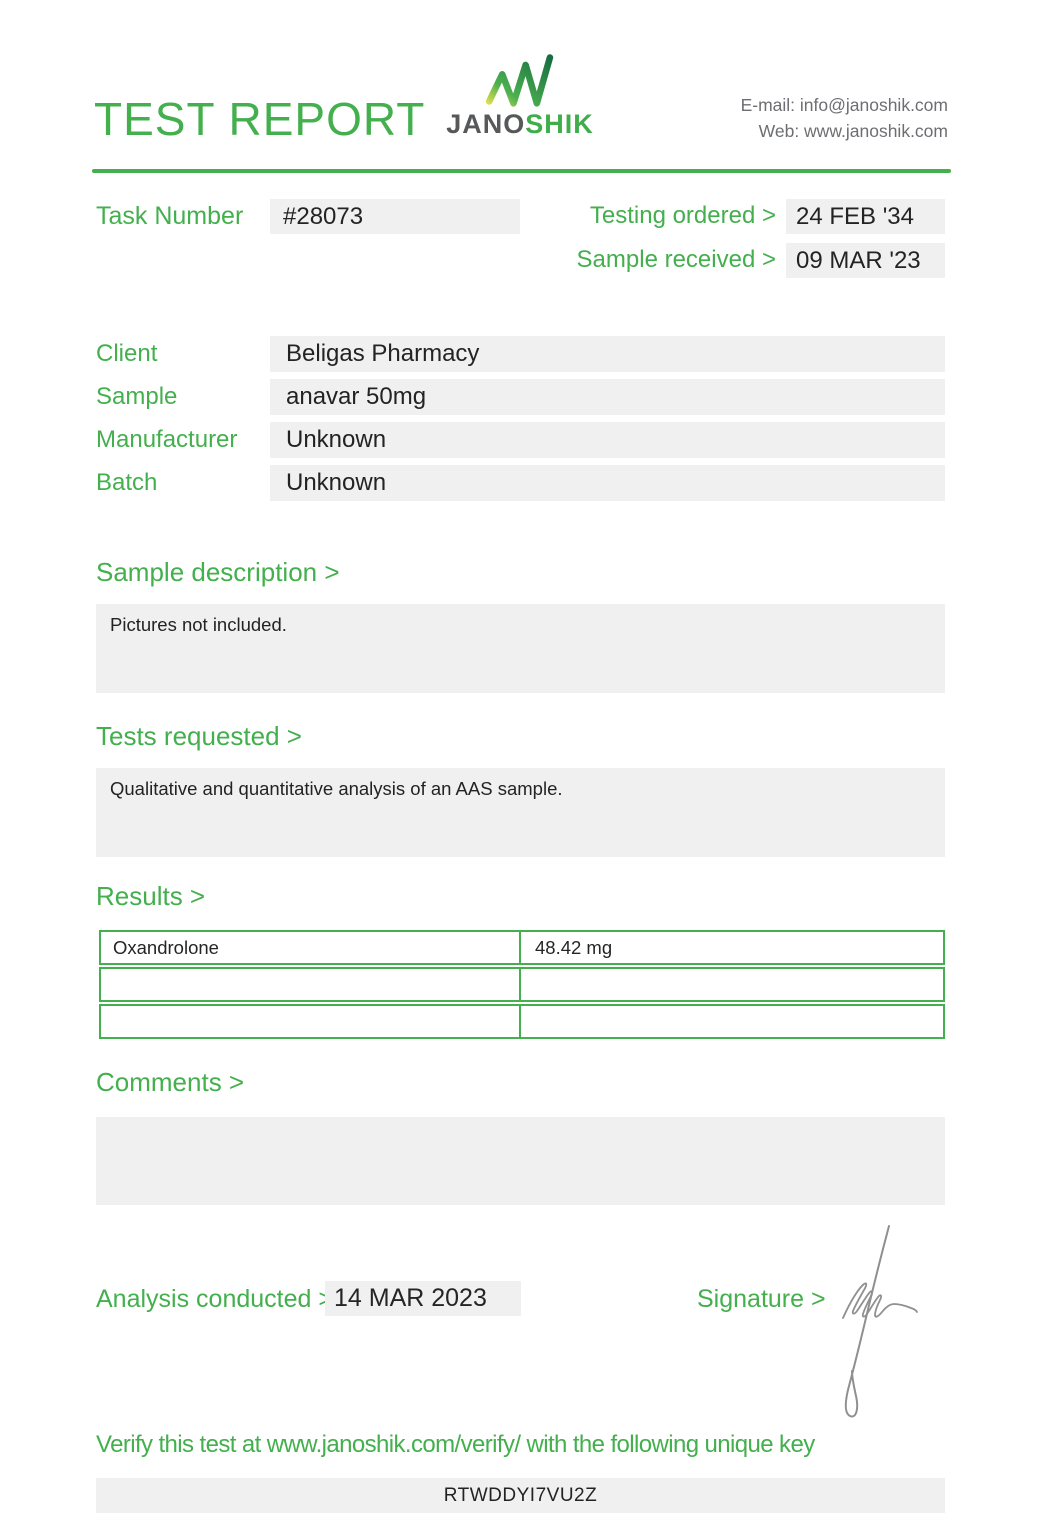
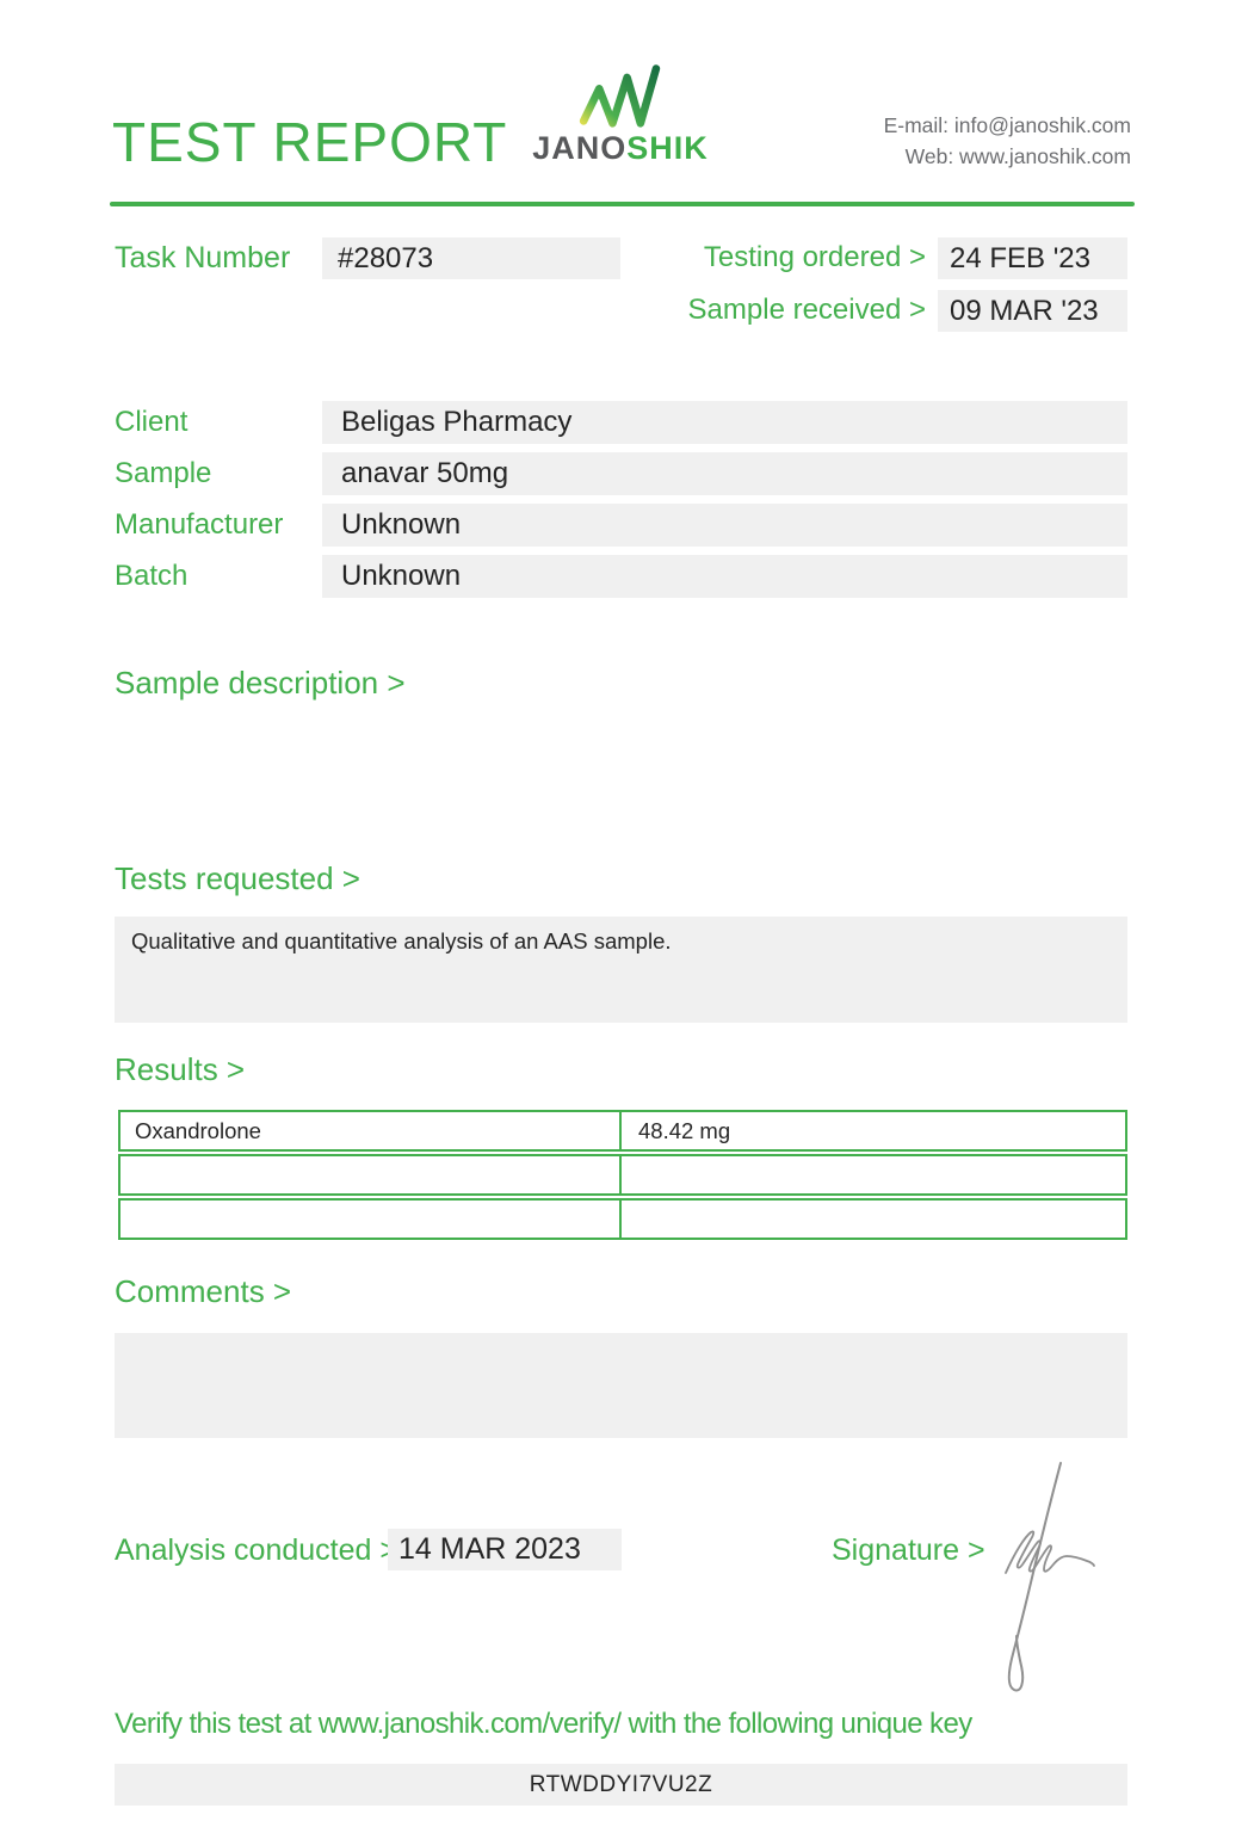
  TEST REPORT
  JANOSHIK
  E-mail: info@janoshik.com
  Web: www.janoshik.com
  Task Number
  #28073
  Testing ordered >
- 24 FEB '34
+ 24 FEB '23
  Sample received >
  09 MAR '23
  Client
  Beligas Pharmacy
  Sample
  anavar 50mg
  Manufacturer
  Unknown
  Batch
  Unknown
  Sample description >
- Pictures not included.
  Tests requested >
  Qualitative and quantitative analysis of an AAS sample.
  Results >
  Oxandrolone
  48.42 mg
  Comments >
  Analysis conducted
  14 MAR 2023
  Signature >
  Verify this test at www.janoshik.com/verify/ with the following unique key
  RTWDDYI7VU2Z
